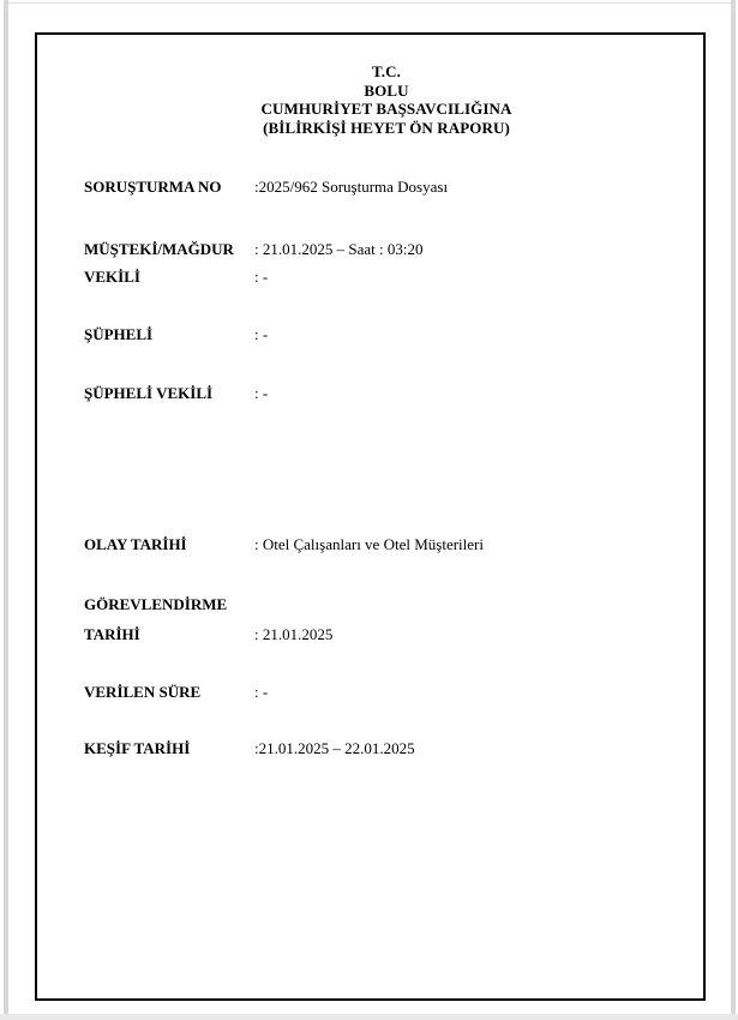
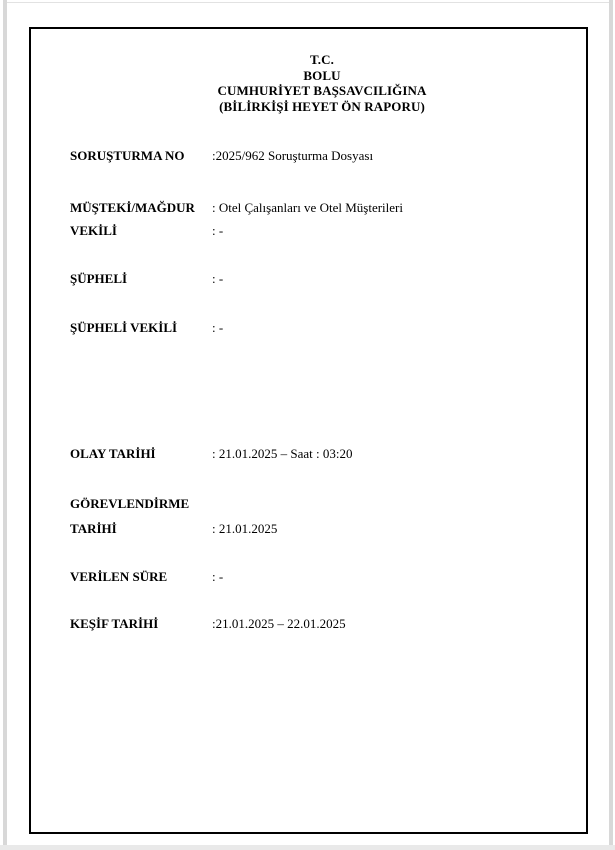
  T.C.
  BOLU
  CUMHURİYET BAŞSAVCILIĞINA
  (BİLİRKİŞİ HEYET ÖN RAPORU)
  SORUŞTURMA NO :2025/962 Soruşturma Dosyası
- MÜŞTEKİ/MAĞDUR : 21.01.2025 – Saat : 03:20
+ MÜŞTEKİ/MAĞDUR : Otel Çalışanları ve Otel Müşterileri
  VEKİLİ : -
  ŞÜPHELİ : -
  ŞÜPHELİ VEKİLİ : -
- OLAY TARİHİ : Otel Çalışanları ve Otel Müşterileri
+ OLAY TARİHİ : 21.01.2025 – Saat : 03:20
  GÖREVLENDİRME
  TARİHİ : 21.01.2025
  VERİLEN SÜRE : -
  KEŞİF TARİHİ :21.01.2025 – 22.01.2025
